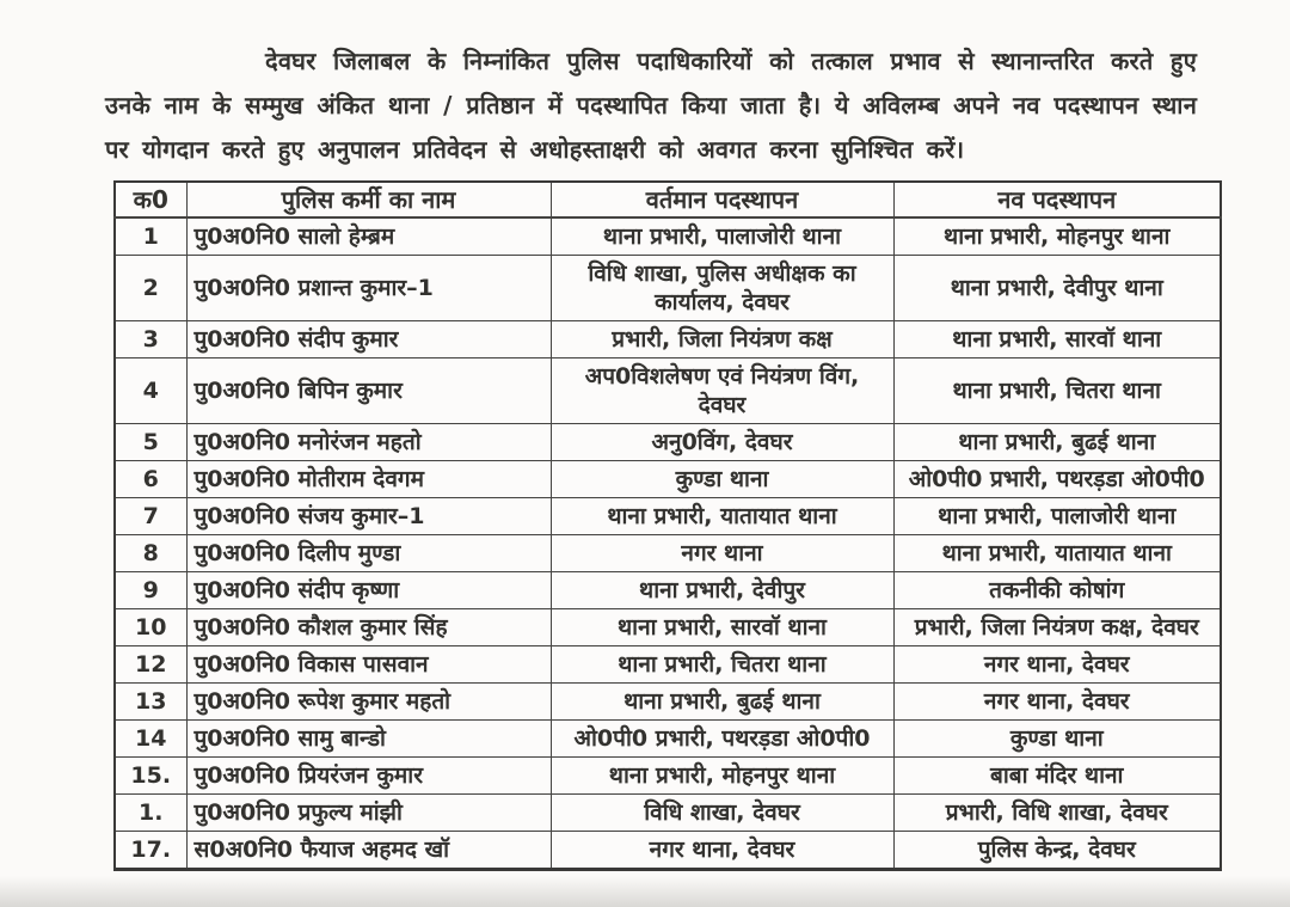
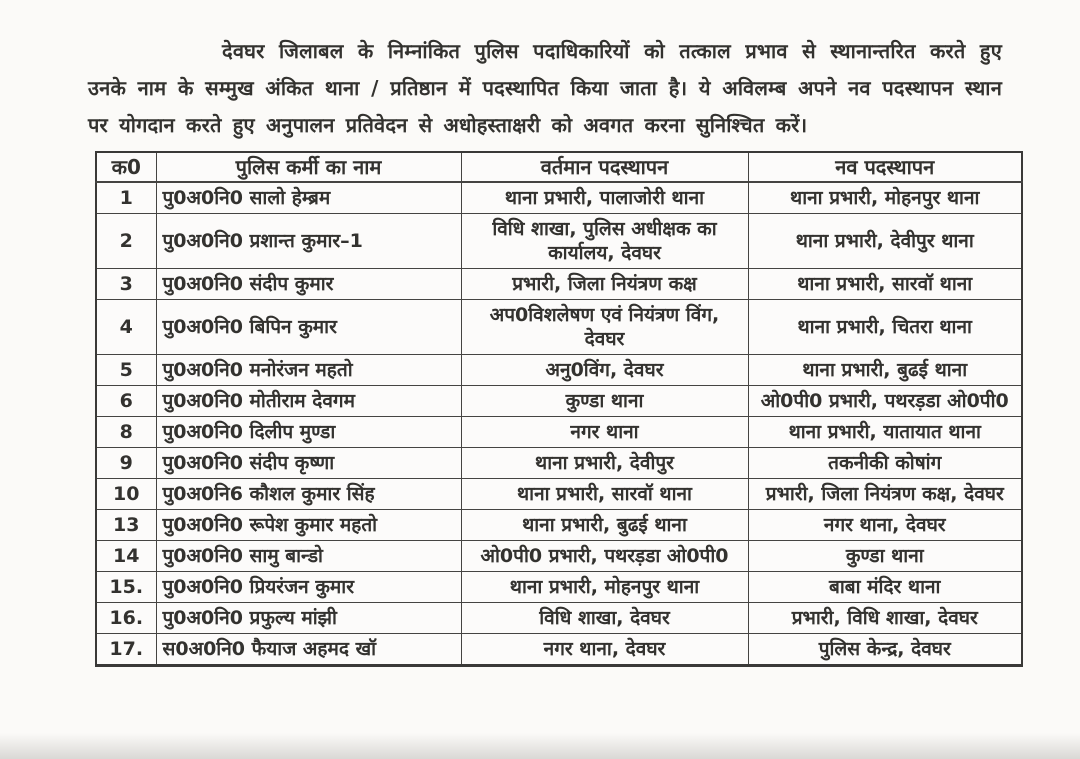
  देवघर जिलाबल के निम्नांकित पुलिस पदाधिकारियों को तत्काल प्रभाव से स्थानान्तरित करते हुए
  उनके नाम के सम्मुख अंकित थाना / प्रतिष्ठान में पदस्थापित किया जाता है। ये अविलम्ब अपने नव पदस्थापन स्थान
  पर योगदान करते हुए अनुपालन प्रतिवेदन से अधोहस्ताक्षरी को अवगत करना सुनिश्चित करें।
  क0	पुलिस कर्मी का नाम	वर्तमान पदस्थापन	नव पदस्थापन
  1	पु0अ0नि0 सालो हेम्ब्रम	थाना प्रभारी, पालाजोरी थाना	थाना प्रभारी, मोहनपुर थाना
  2	पु0अ0नि0 प्रशान्त कुमार–1	विधि शाखा, पुलिस अधीक्षक का कार्यालय, देवघर	थाना प्रभारी, देवीपुर थाना
  3	पु0अ0नि0 संदीप कुमार	प्रभारी, जिला नियंत्रण कक्ष	थाना प्रभारी, सारवॉ थाना
  4	पु0अ0नि0 बिपिन कुमार	अप0विशलेषण एवं नियंत्रण विंग, देवघर	थाना प्रभारी, चितरा थाना
  5	पु0अ0नि0 मनोरंजन महतो	अनु0विंग, देवघर	थाना प्रभारी, बुढई थाना
  6	पु0अ0नि0 मोतीराम देवगम	कुण्डा थाना	ओ0पी0 प्रभारी, पथरड़डा ओ0पी0
- 7	पु0अ0नि0 संजय कुमार–1	थाना प्रभारी, यातायात थाना	थाना प्रभारी, पालाजोरी थाना
  8	पु0अ0नि0 दिलीप मुण्डा	नगर थाना	थाना प्रभारी, यातायात थाना
  9	पु0अ0नि0 संदीप कृष्णा	थाना प्रभारी, देवीपुर	तकनीकी कोषांग
- 10	पु0अ0नि0 कौशल कुमार सिंह	थाना प्रभारी, सारवॉ थाना	प्रभारी, जिला नियंत्रण कक्ष, देवघर
+ 10	पु0अ0नि6 कौशल कुमार सिंह	थाना प्रभारी, सारवॉ थाना	प्रभारी, जिला नियंत्रण कक्ष, देवघर
- 12	पु0अ0नि0 विकास पासवान	थाना प्रभारी, चितरा थाना	नगर थाना, देवघर
  13	पु0अ0नि0 रूपेश कुमार महतो	थाना प्रभारी, बुढई थाना	नगर थाना, देवघर
  14	पु0अ0नि0 सामु बान्डो	ओ0पी0 प्रभारी, पथरड़डा ओ0पी0	कुण्डा थाना
  15.	पु0अ0नि0 प्रियरंजन कुमार	थाना प्रभारी, मोहनपुर थाना	बाबा मंदिर थाना
- 1.	पु0अ0नि0 प्रफुल्य मांझी	विधि शाखा, देवघर	प्रभारी, विधि शाखा, देवघर
+ 16.	पु0अ0नि0 प्रफुल्य मांझी	विधि शाखा, देवघर	प्रभारी, विधि शाखा, देवघर
  17.	स0अ0नि0 फैयाज अहमद खॉ	नगर थाना, देवघर	पुलिस केन्द्र, देवघर
